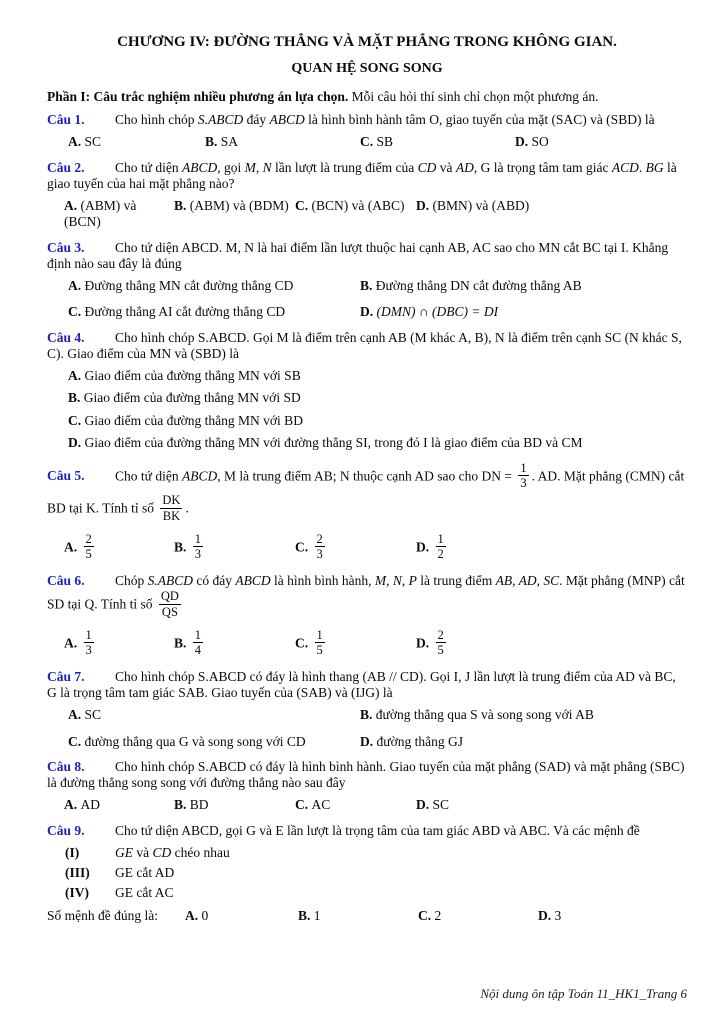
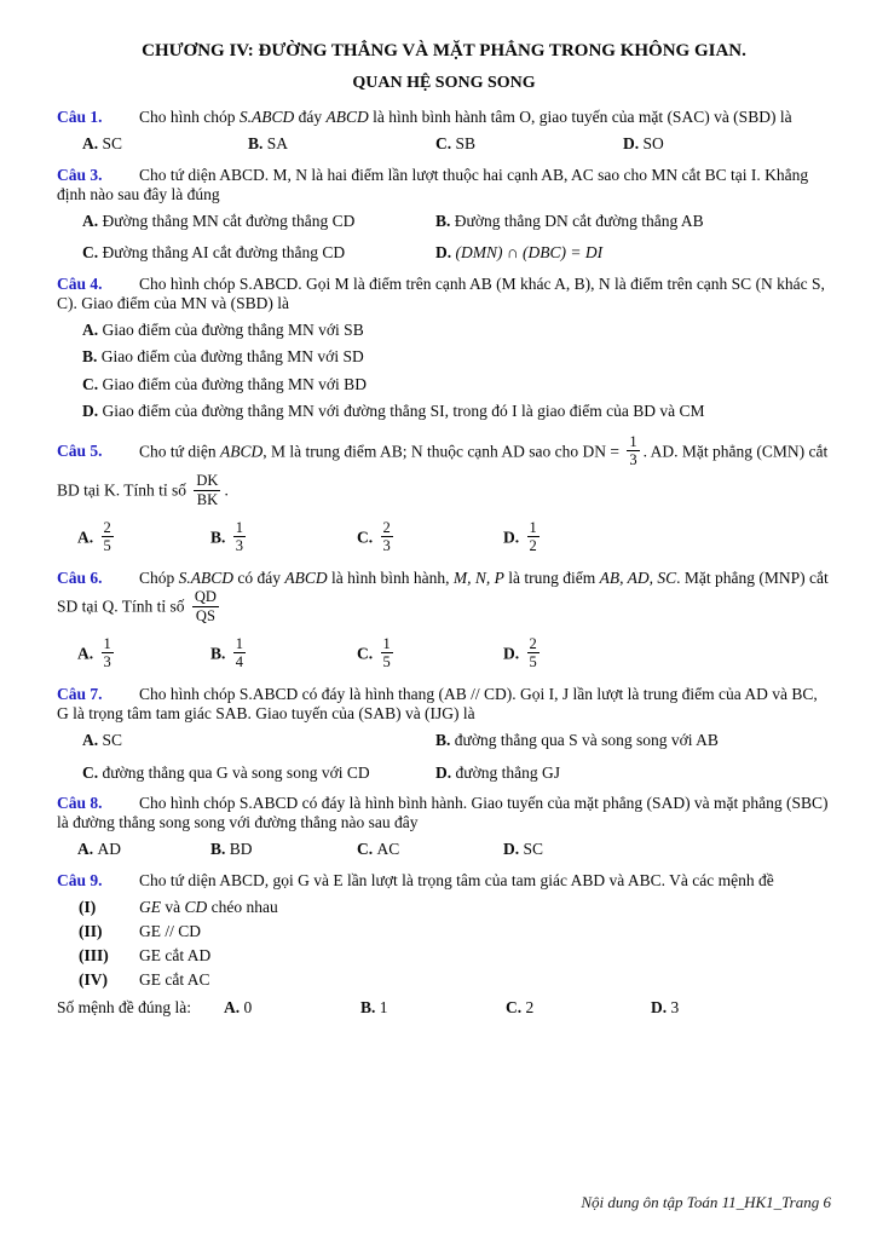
  CHƯƠNG IV: ĐƯỜNG THẲNG VÀ MẶT PHẲNG TRONG KHÔNG GIAN.
  QUAN HỆ SONG SONG
- Phần I: Câu trắc nghiệm nhiều phương án lựa chọn. Mỗi câu hỏi thí sinh chỉ chọn một phương án.
  Câu 1. Cho hình chóp S.ABCD đáy ABCD là hình bình hành tâm O, giao tuyến của mặt (SAC) và (SBD) là
  A. SC
  B. SA
  C. SB
  D. SO
- Câu 2. Cho tứ diện ABCD, gọi M, N lần lượt là trung điểm của CD và AD, G là trọng tâm tam giác ACD. BG là giao tuyến của hai mặt phẳng nào?
- A. (ABM) và (BCN)
- B. (ABM) và (BDM)
- C. (BCN) và (ABC)
- D. (BMN) và (ABD)
  Câu 3. Cho tứ diện ABCD. M, N là hai điểm lần lượt thuộc hai cạnh AB, AC sao cho MN cắt BC tại I. Khẳng định nào sau đây là đúng
  A. Đường thẳng MN cắt đường thẳng CD
  B. Đường thẳng DN cắt đường thẳng AB
  C. Đường thẳng AI cắt đường thẳng CD
  D. (DMN) ∩ (DBC) = DI
  Câu 4. Cho hình chóp S.ABCD. Gọi M là điểm trên cạnh AB (M khác A, B), N là điểm trên cạnh SC (N khác S, C). Giao điểm của MN và (SBD) là
  A. Giao điểm của đường thẳng MN với SB
  B. Giao điểm của đường thẳng MN với SD
  C. Giao điểm của đường thẳng MN với BD
  D. Giao điểm của đường thẳng MN với đường thẳng SI, trong đó I là giao điểm của BD và CM
  Câu 5. Cho tứ diện ABCD, M là trung điểm AB; N thuộc cạnh AD sao cho DN =
  1
  3
  . AD. Mặt phẳng (CMN) cắt BD tại K. Tính tỉ số
  DK
  BK
  .
  A.
  2
  5
  B.
  1
  3
  C.
  2
  3
  D.
  1
  2
  Câu 6. Chóp S.ABCD có đáy ABCD là hình bình hành, M, N, P là trung điểm AB, AD, SC. Mặt phẳng (MNP) cắt SD tại Q. Tính tỉ số
  QD
  QS
  A.
  1
  3
  B.
  1
  4
  C.
  1
  5
  D.
  2
  5
  Câu 7. Cho hình chóp S.ABCD có đáy là hình thang (AB // CD). Gọi I, J lần lượt là trung điểm của AD và BC, G là trọng tâm tam giác SAB. Giao tuyến của (SAB) và (IJG) là
  A. SC
  B. đường thẳng qua S và song song với AB
  C. đường thẳng qua G và song song với CD
  D. đường thẳng GJ
  Câu 8. Cho hình chóp S.ABCD có đáy là hình bình hành. Giao tuyến của mặt phẳng (SAD) và mặt phẳng (SBC) là đường thẳng song song với đường thẳng nào sau đây
  A. AD
  B. BD
  C. AC
  D. SC
  Câu 9. Cho tứ diện ABCD, gọi G và E lần lượt là trọng tâm của tam giác ABD và ABC. Và các mệnh đề
  (I)
  GE và CD chéo nhau
+ (II)
+ GE // CD
  (III)
  GE cắt AD
  (IV)
  GE cắt AC
  Số mệnh đề đúng là:
  A. 0
  B. 1
  C. 2
  D. 3
  Nội dung ôn tập Toán 11_HK1_Trang 6
